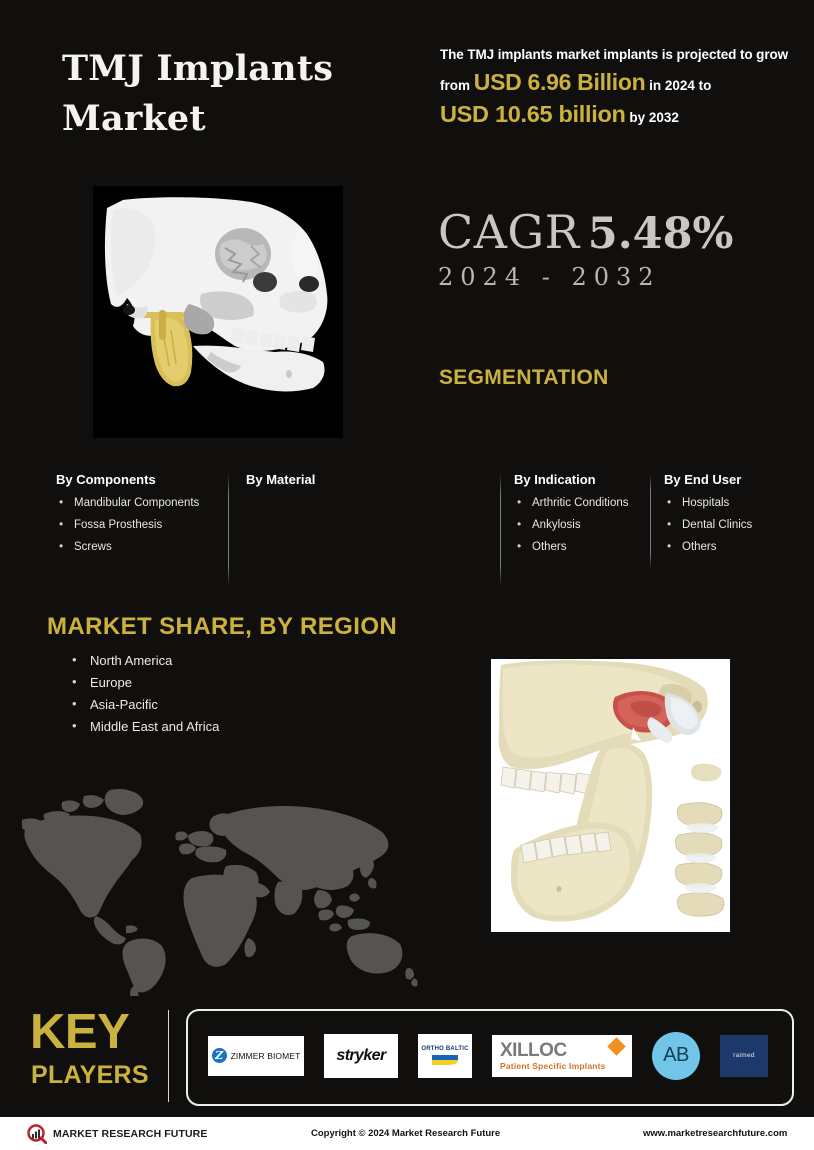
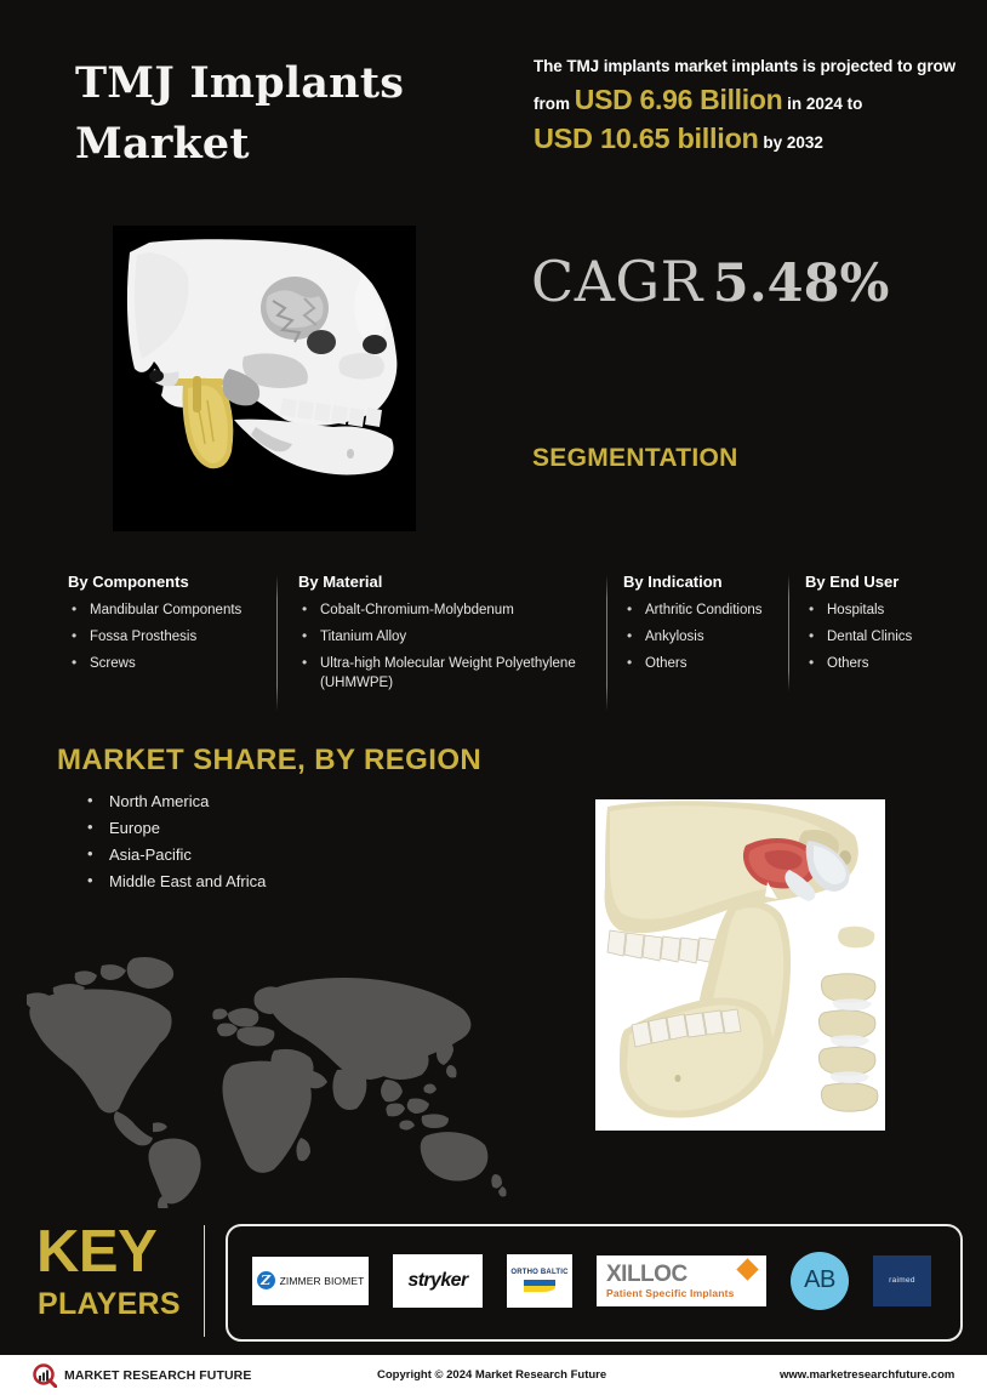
  TMJ Implants Market
  The TMJ implants market implants is projected to grow
  from USD 6.96 Billion in 2024 to
  USD 10.65 billion by 2032
  CAGR 5.48%
- 2024 - 2032
  SEGMENTATION
  By Components
  Mandibular Components
  Fossa Prosthesis
  Screws
  By Material
+ Cobalt-Chromium-Molybdenum
+ Titanium Alloy
+ Ultra-high Molecular Weight Polyethylene (UHMWPE)
  By Indication
  Arthritic Conditions
  Ankylosis
  Others
  By End User
  Hospitals
  Dental Clinics
  Others
  MARKET SHARE, BY REGION
  North America
  Europe
  Asia-Pacific
  Middle East and Africa
  KEY
  PLAYERS
  Z
  ZIMMER BIOMET
  stryker
  XILLOC
  Patient Specific Implants
  AB
  MARKET RESEARCH FUTURE
  Copyright © 2024 Market Research Future
  www.marketresearchfuture.com
